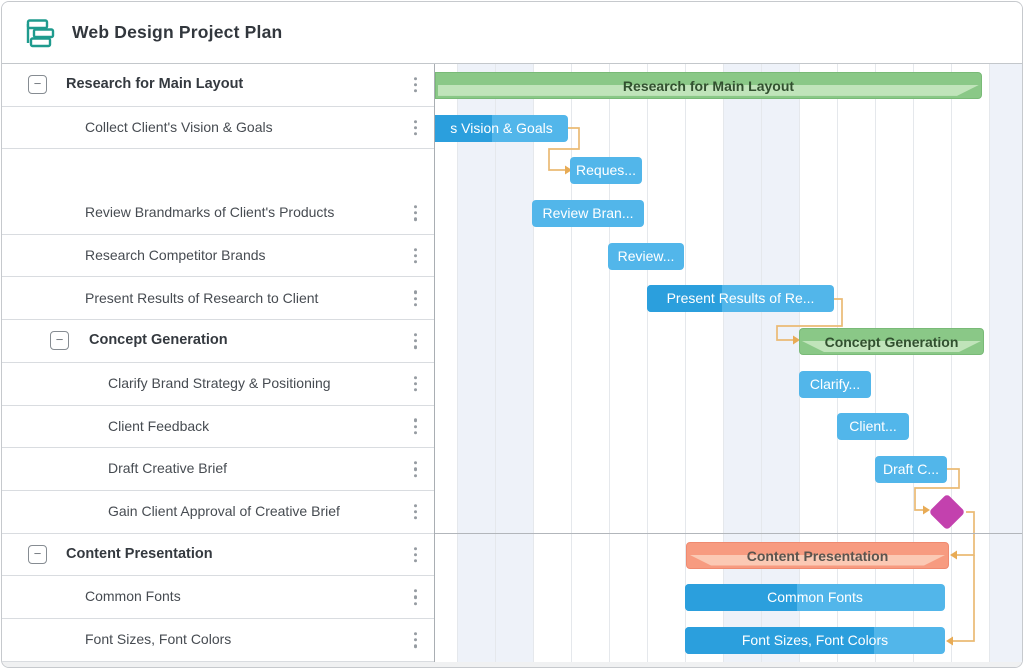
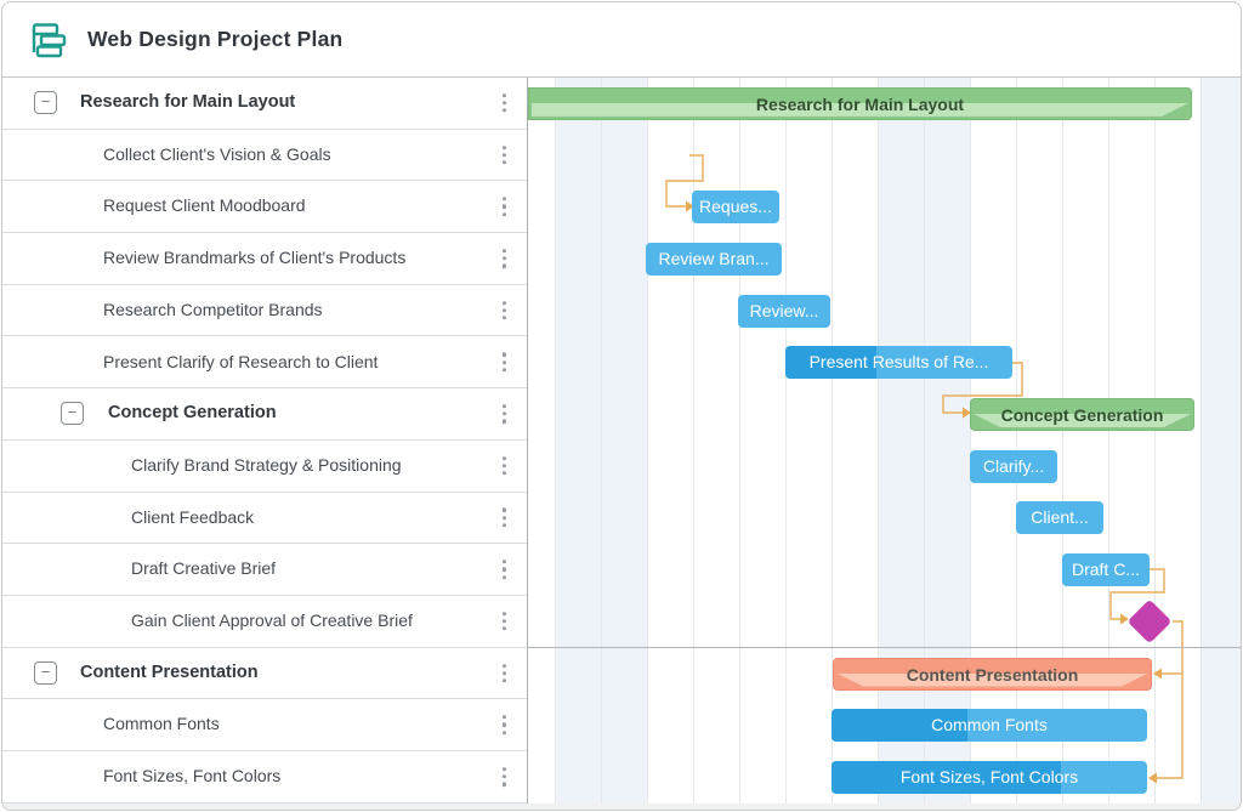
  Web Design Project Plan
  −
  Research for Main Layout
  Collect Client's Vision & Goals
+ Request Client Moodboard
  Review Brandmarks of Client's Products
  Research Competitor Brands
- Present Results of Research to Client
+ Present Clarify of Research to Client
  −
  Concept Generation
  Clarify Brand Strategy & Positioning
  Client Feedback
  Draft Creative Brief
  Gain Client Approval of Creative Brief
  −
  Content Presentation
  Common Fonts
  Font Sizes, Font Colors
  Research for Main Layout
- s Vision & Goals
  Reques...
  Review Bran...
  Review...
  Present Results of Re...
  Concept Generation
  Clarify...
  Client...
  Draft C...
  Content Presentation
  Common Fonts
  Font Sizes, Font Colors
